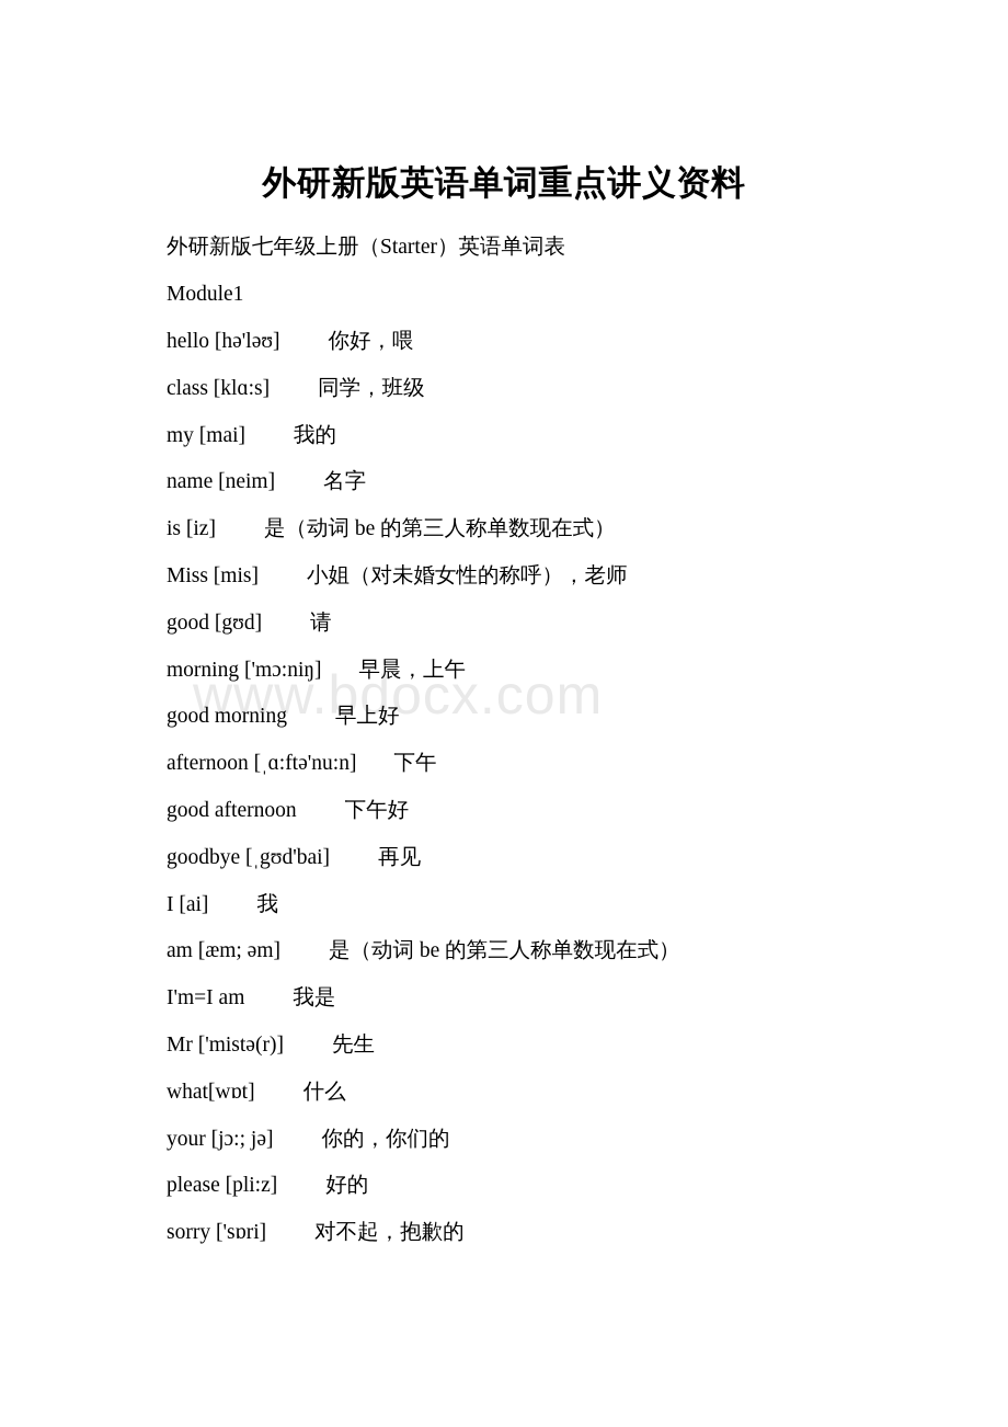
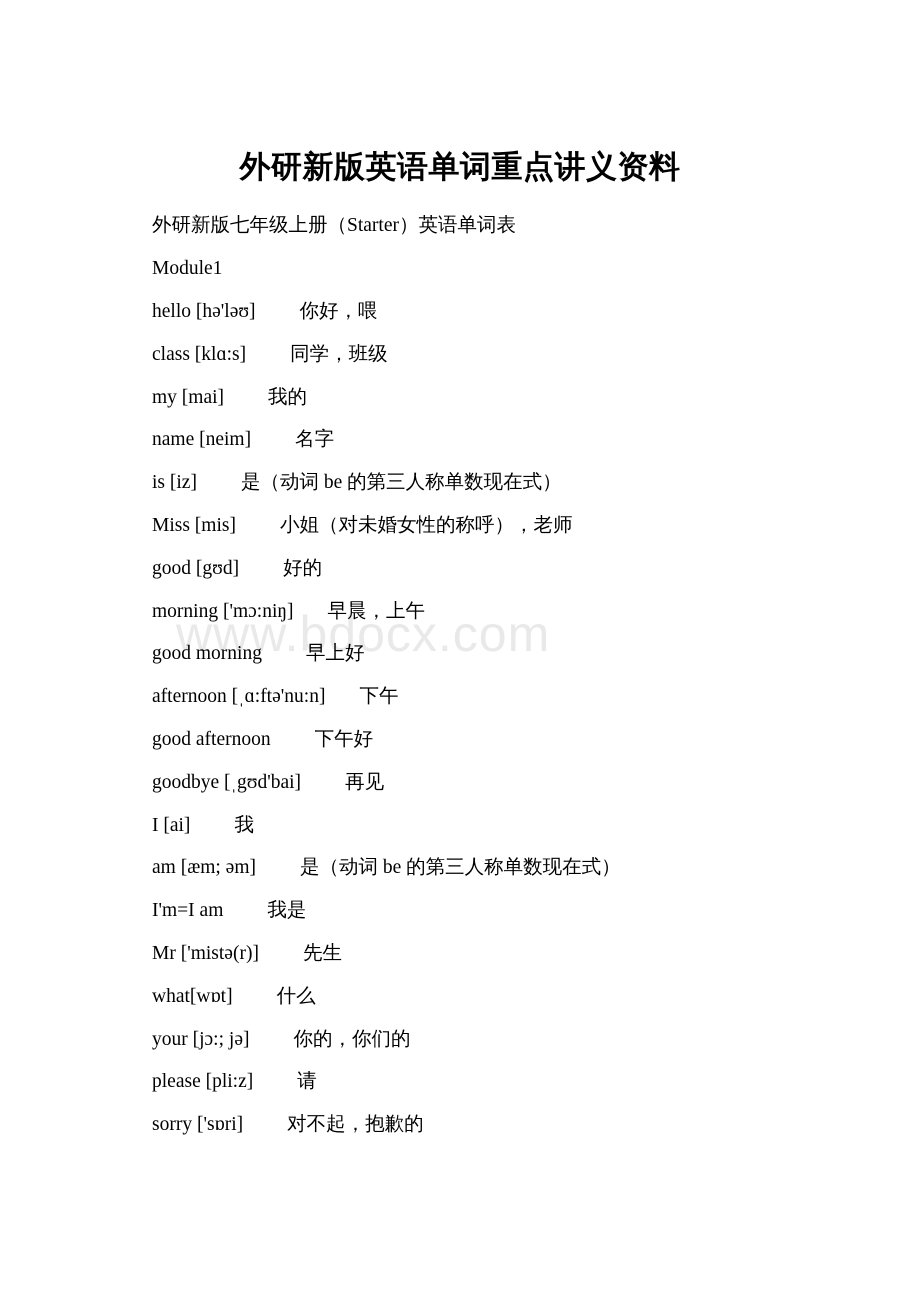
  www.bdocx.com
  外研新版英语单词重点讲义资料
  外研新版七年级上册（Starter）英语单词表
  Module1
  hello [hə'ləʊ] 你好，喂
  class [klɑ:s] 同学，班级
  my [mai] 我的
  name [neim] 名字
  is [iz] 是（动词 be 的第三人称单数现在式）
  Miss [mis] 小姐（对未婚女性的称呼），老师
- good [gʊd] 请
+ good [gʊd] 好的
  morning ['mɔ:niŋ] 早晨，上午
  good morning 早上好
  afternoon [ˌɑ:ftə'nu:n] 下午
  good afternoon 下午好
  goodbye [ˌgʊd'bai] 再见
  I [ai] 我
  am [æm; əm] 是（动词 be 的第三人称单数现在式）
  I'm=I am 我是
  Mr ['mistə(r)] 先生
  what[wɒt] 什么
  your [jɔ:; jə] 你的，你们的
- please [pli:z] 好的
+ please [pli:z] 请
  sorry ['sɒri] 对不起，抱歉的
